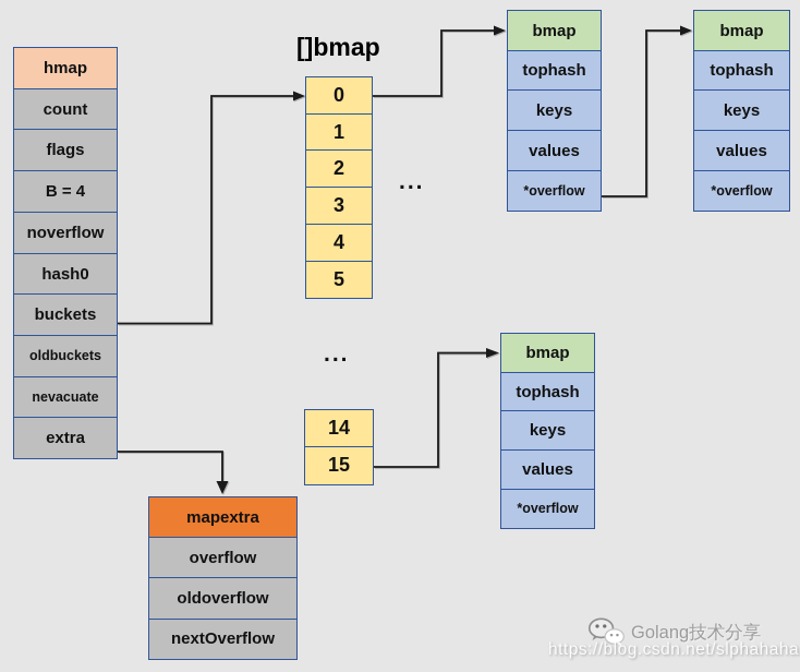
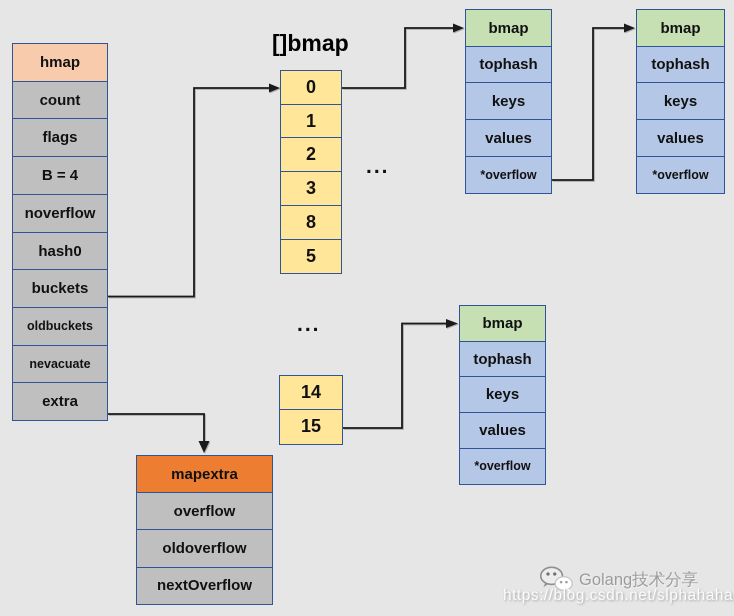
  hmap
  count
  flags
  B = 4
  noverflow
  hash0
  buckets
  oldbuckets
  nevacuate
  extra
  []bmap
  0
  1
  2
  3
- 4
+ 8
  5
  ...
  ...
  14
  15
  bmap
  tophash
  keys
  values
  *overflow
  bmap
  tophash
  keys
  values
  *overflow
  bmap
  tophash
  keys
  values
  *overflow
  mapextra
  overflow
  oldoverflow
  nextOverflow
  Golang技术分享
  https://blog.csdn.net/slphahaha
